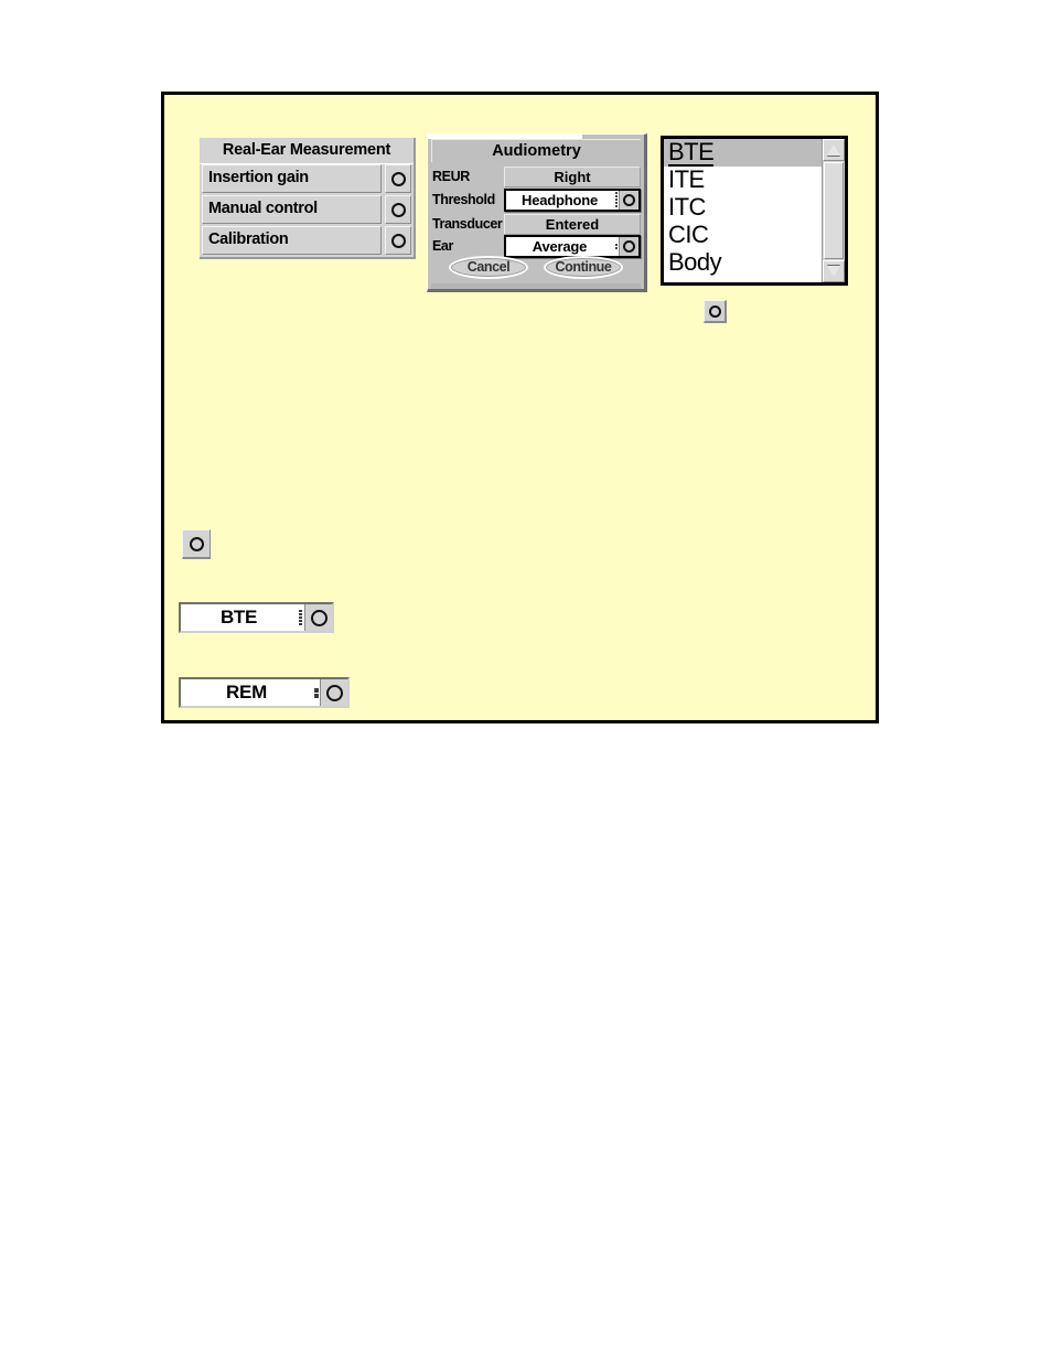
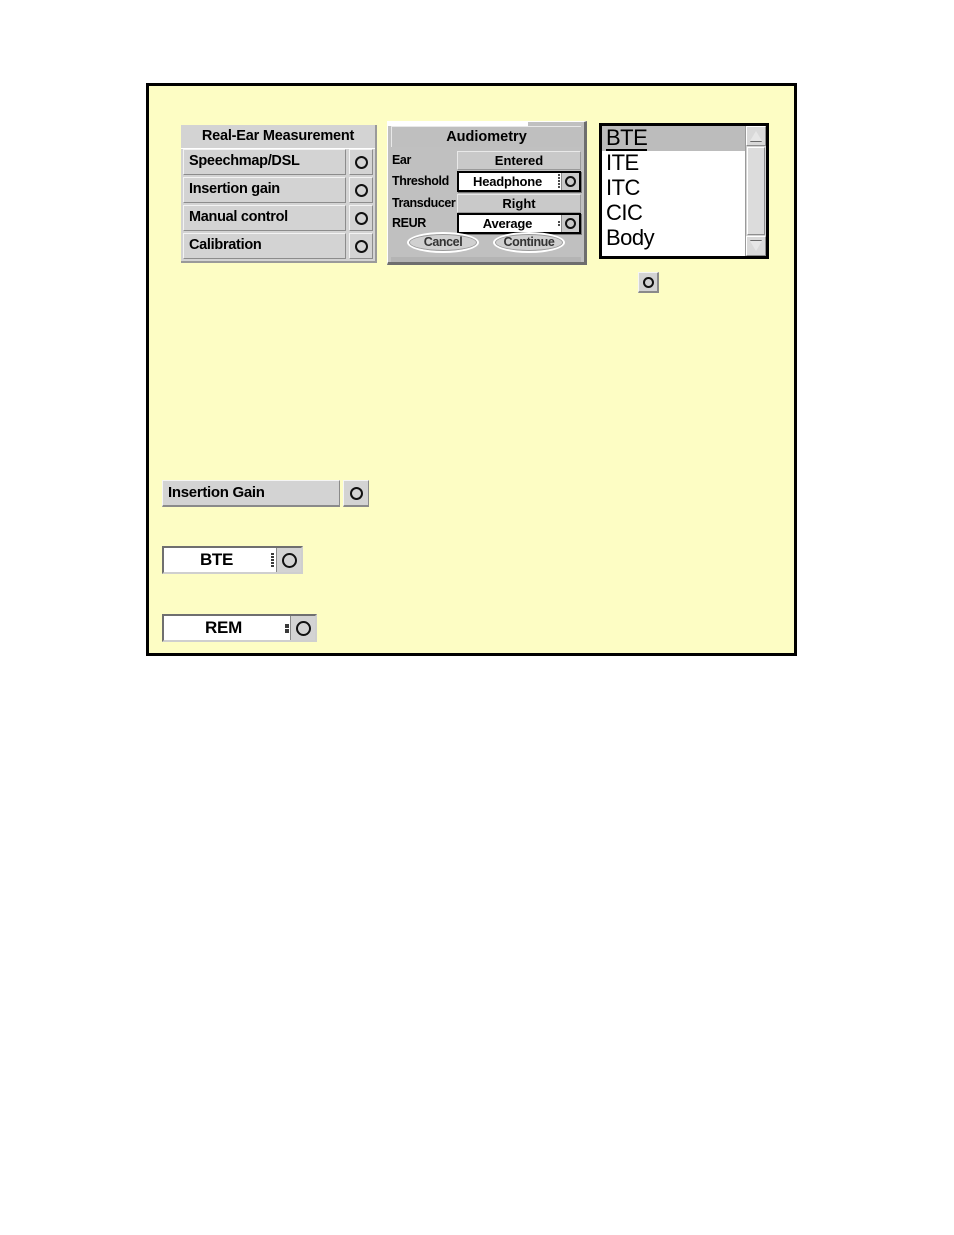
  Real-Ear Measurement
+ Speechmap/DSL
  Insertion gain
  Manual control
  Calibration
  Audiometry
- REUR
+ Ear
- Right
+ Entered
  Threshold
  Headphone
  Transducer
- Entered
+ Right
- Ear
+ REUR
  Average
  Cancel
  Continue
  BTE
  ITE
  ITC
  CIC
  Body
+ Insertion Gain
  BTE
  REM
